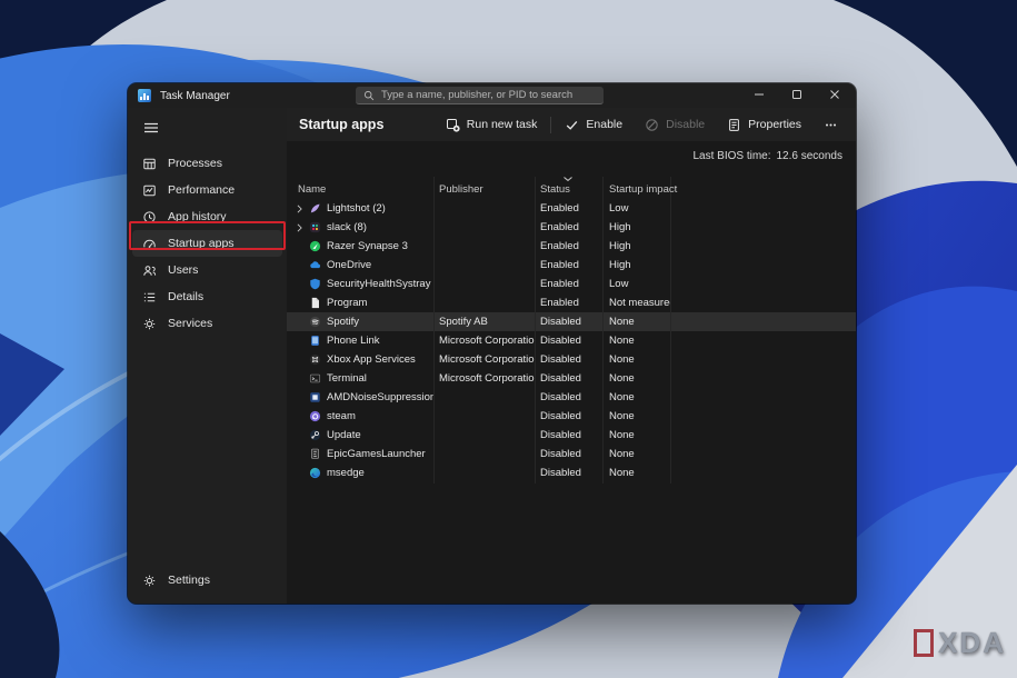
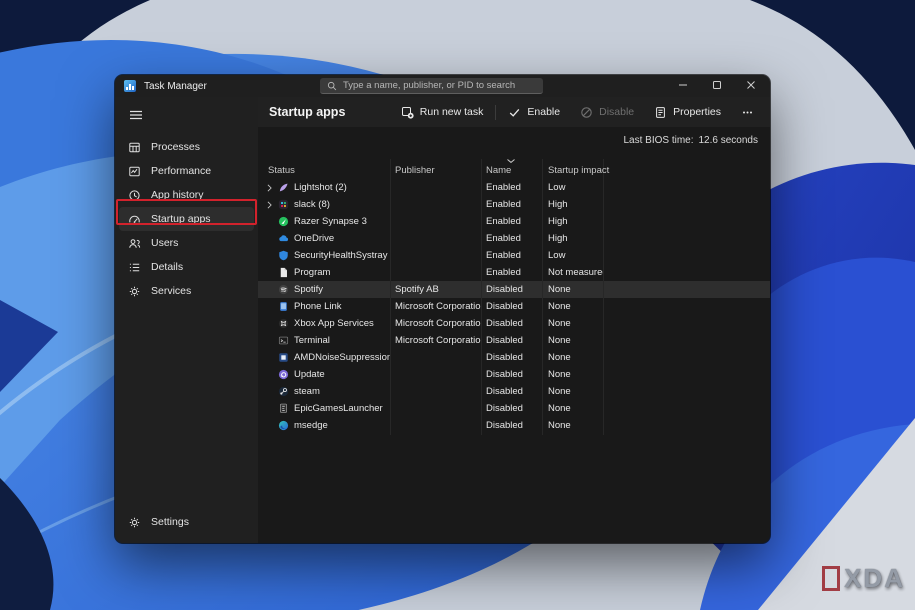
  XDA
  Task Manager
  Type a name, publisher, or PID to search
  Processes
  Performance
  App history
  Startup apps
  Users
  Details
  Services
  Settings
  Startup apps
  Run new task
  Enable
  Disable
  Properties
  Last BIOS time:
  12.6 seconds
- Name
+ Status
  Publisher
- Status
+ Name
  Startup impact
  Lightshot (2)
  Enabled
  Low
  slack (8)
  Enabled
  High
  Razer Synapse 3
  Enabled
  High
  OneDrive
  Enabled
  High
  SecurityHealthSystray
  Enabled
  Low
  Program
  Enabled
  Not measure
  Spotify
  Spotify AB
  Disabled
  None
  Phone Link
  Microsoft Corporatio
  Disabled
  None
  Xbox App Services
  Microsoft Corporatio
  Disabled
  None
  Terminal
  Microsoft Corporatio
  Disabled
  None
  AMDNoiseSuppressio
  Disabled
  None
- steam
+ Update
  Disabled
  None
- Update
+ steam
  Disabled
  None
  EpicGamesLauncher
  Disabled
  None
  msedge
  Disabled
  None
